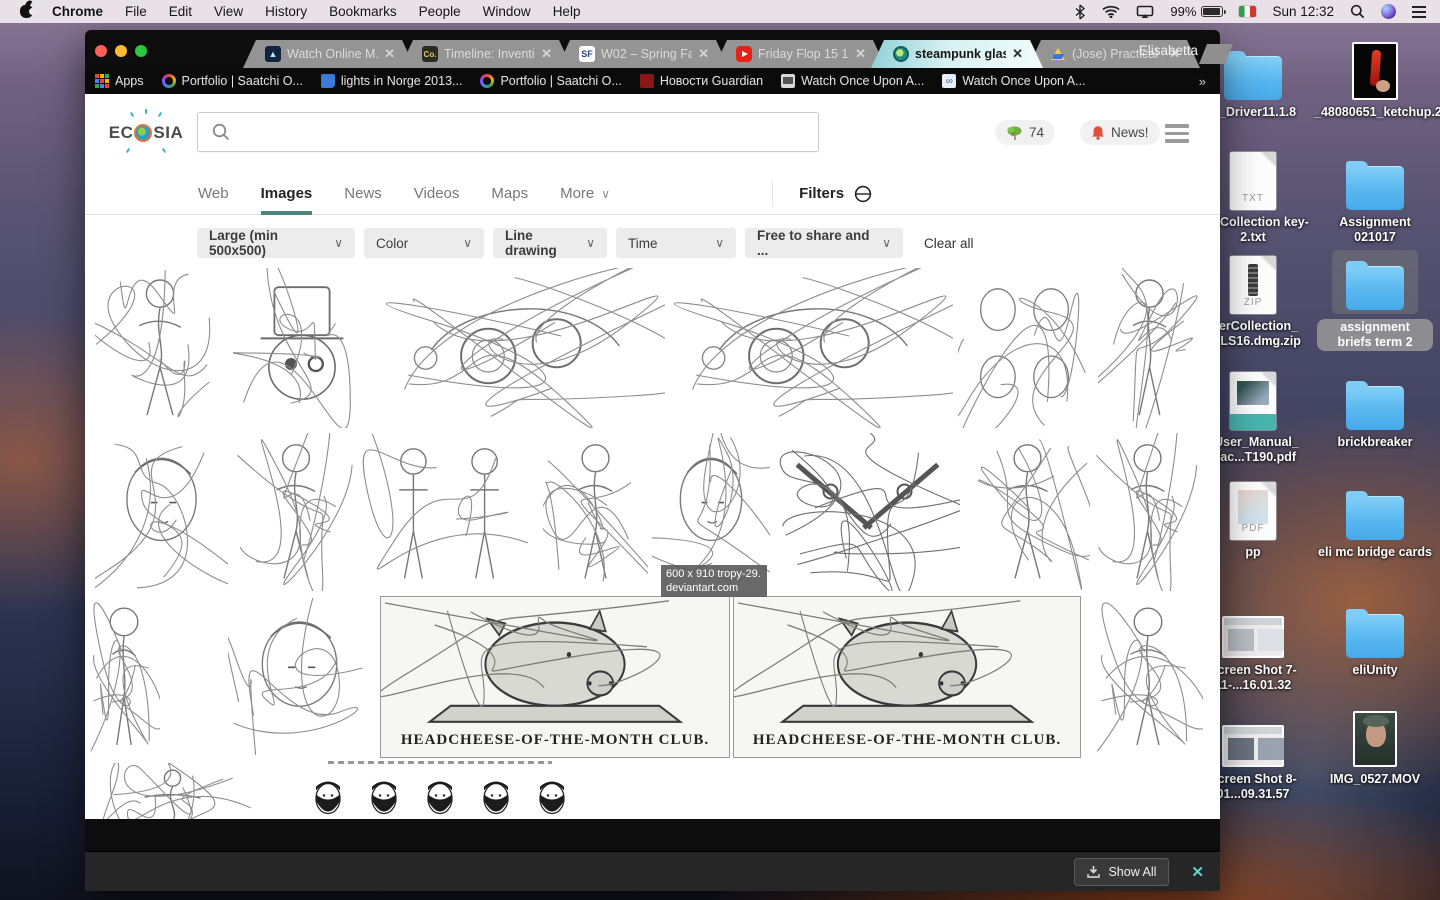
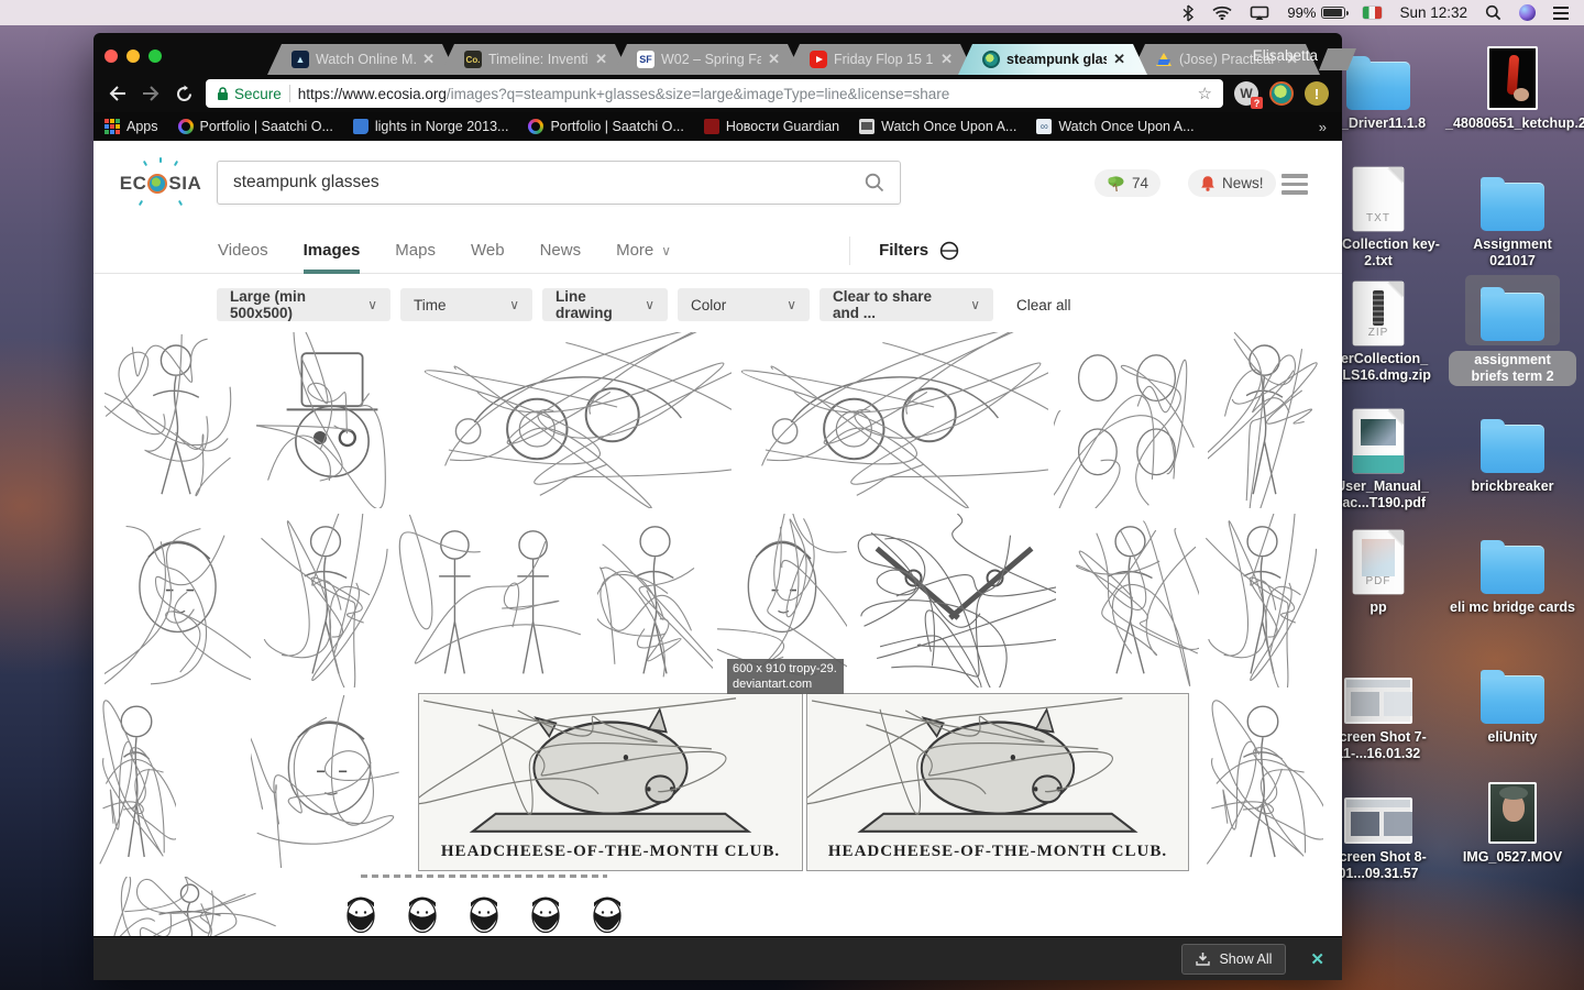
- Chrome
- File
- Edit
- View
- History
- Bookmarks
- People
- Window
- Help
  99%
  Sun 12:32
  ▲
  Watch Online M.
  ✕
  Co.
  Timeline: Inventi
  ✕
  SF
  W02 – Spring Fa
  ✕
  Friday Flop 15 1
  ✕
  steampunk glas
  ✕
  (Jose) Practical
  ✕
  Elisabetta
+ Secure
+ https://www.ecosia.org/images?q=steampunk+glasses&size=large&imageType=line&license=share
+ ☆
+ W
+ ?
+ !
  Apps
  Portfolio | Saatchi O...
  lights in Norge 2013...
  Portfolio | Saatchi O...
  Новости Guardian
  Watch Once Upon A...
  ∞
  Watch Once Upon A...
  »
  EC
  SIA
+ steampunk glasses
  74
  News!
- Web
+ Videos
  Images
- News
+ Maps
- Videos
+ Web
- Maps
+ News
  More
  ∨
  Filters
  Large (min 500x500)
  ∨
- Color
+ Time
  ∨
  Line drawing
  ∨
- Time
+ Color
  ∨
- Free to share and ...
+ Clear to share and ...
  ∨
  Clear all
  HEADCHEESE-OF-THE-MONTH CLUB.
  HEADCHEESE-OF-THE-MONTH CLUB.
  600 x 910 tropy-29.deviantart.com
  Show All
  ✕
  _Driver11.1.8
  _48080651_ketchup.2
  TXT
  Collection key-2.txt
  Assignment 021017
  ZIP
  erCollection_ LS16.dmg.zip
  assignment briefs term 2
  ser_Manual_ ac...T190.pdf
  brickbreaker
  PDF
  pp
  eli mc bridge cards
  creen Shot 7-1-...16.01.32
  eliUnity
  creen Shot 8-1...09.31.57
  IMG_0527.MOV
